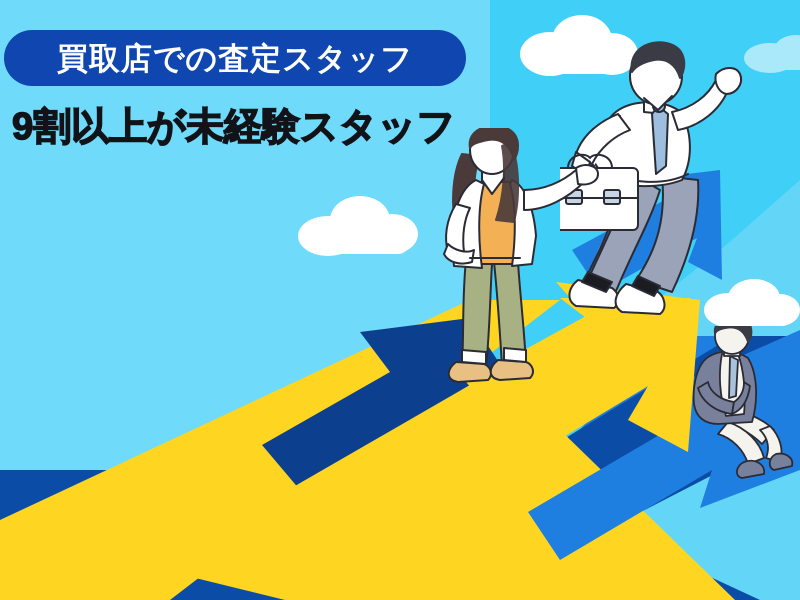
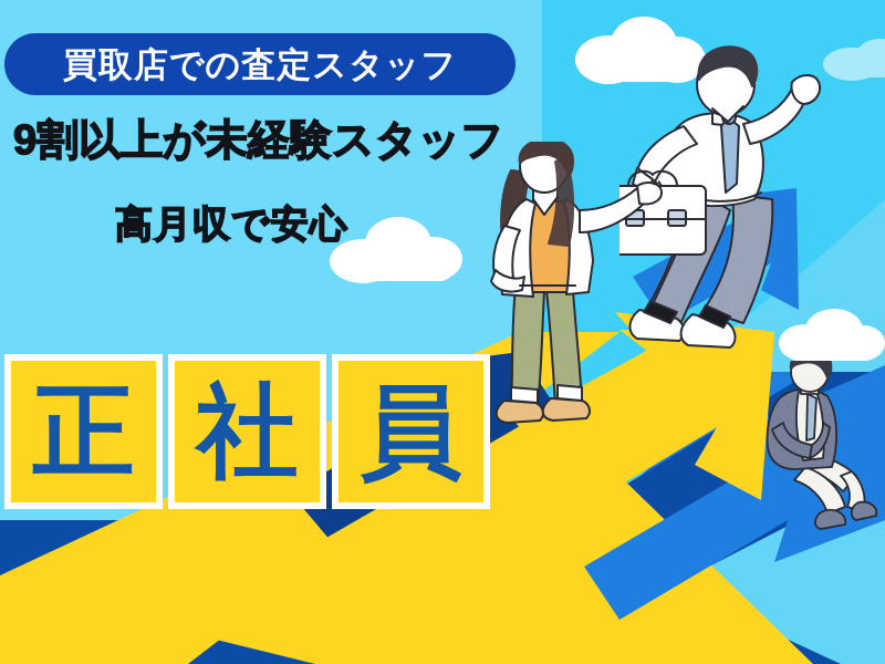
  買取店での査定スタッフ
  9割以上が未経験スタッフ
+ 高月収で安心
+ 正
+ 社
+ 員
